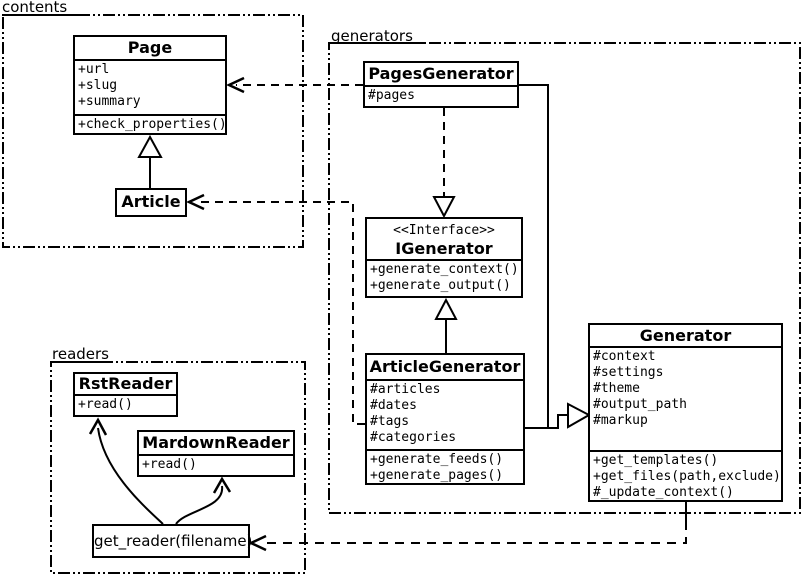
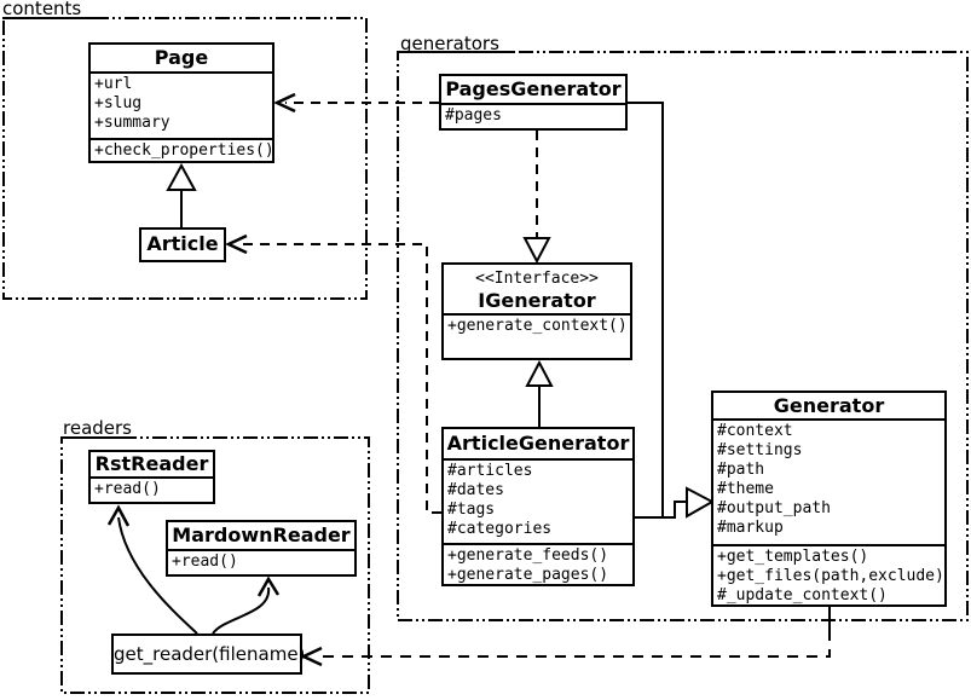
  contents
  generators
  readers
  Page
  +url
  +slug
  +summary
  +check_properties()
  Article
  PagesGenerator
  #pages
  <<Interface>>
  IGenerator
  +generate_context()
- +generate_output()
  ArticleGenerator
  #articles
  #dates
  #tags
  #categories
  +generate_feeds()
  +generate_pages()
  Generator
  #context
  #settings
+ #path
  #theme
  #output_path
  #markup
  +get_templates()
  +get_files(path,exclude)
  #_update_context()
  RstReader
  +read()
  MardownReader
  +read()
  get_reader(filename)
